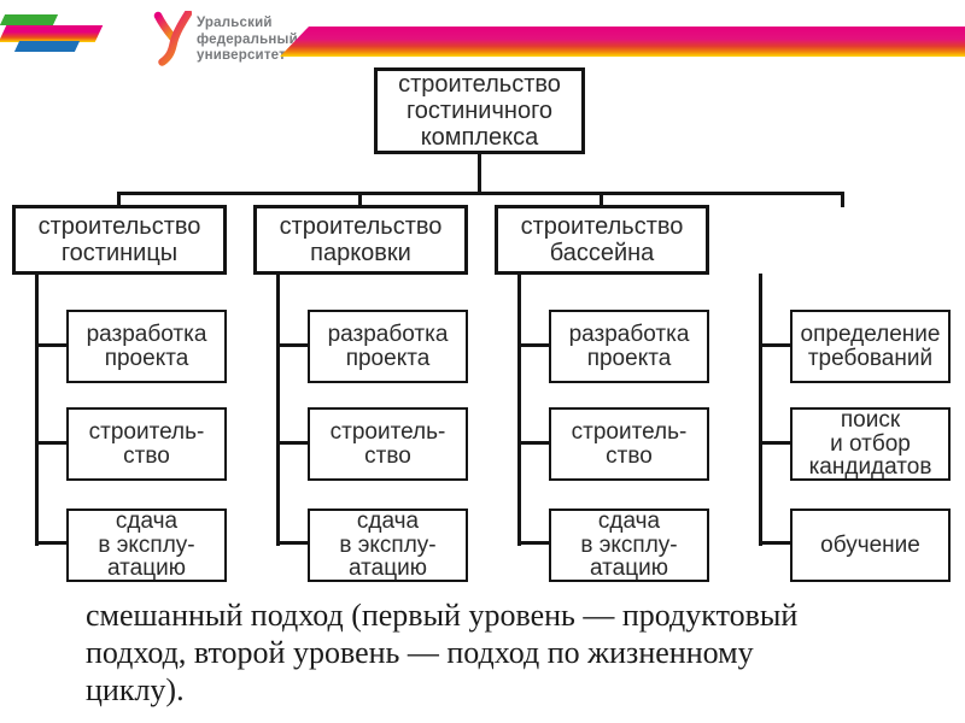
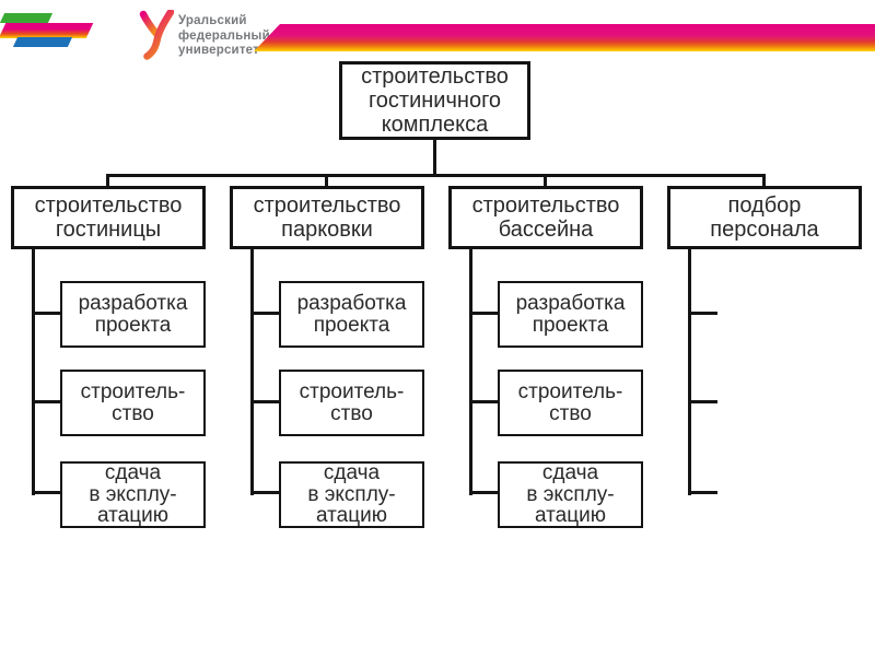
  Уральский
  федеральный
  университе
  строительство
  гостиничного
  комплекса
  строительство
  гостиницы
  строительство
  парковки
  строительство
  бассейна
+ подбор
+ персонала
  разработка
  проекта
  строитель-
  ство
  сдача
  в эксплу-
  атацию
  разработка
  проекта
  строитель-
  ство
  сдача
  в эксплу-
  атацию
  разработка
  проекта
  строитель-
  ство
  сдача
  в эксплу-
  атацию
- определение
- требований
- поиск
- и отбор
- кандидатов
- обучение
- смешанный подход (первый уровень — продуктовый
- подход, второй уровень — подход по жизненному
- циклу).
